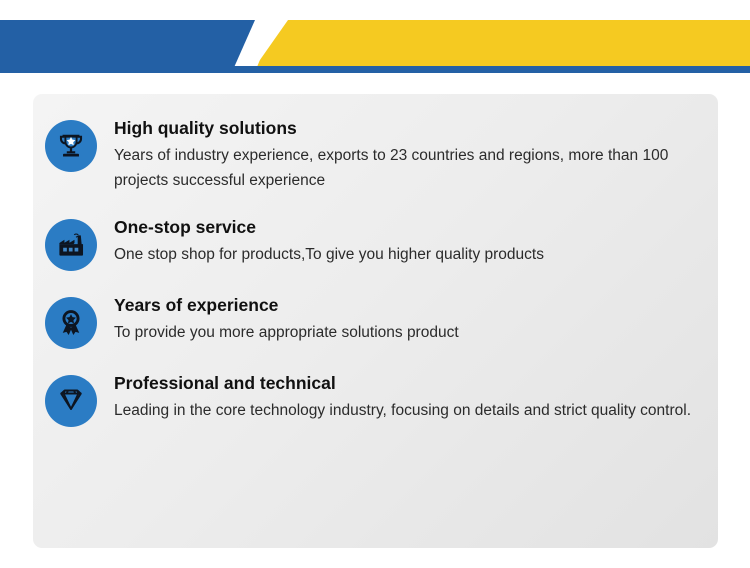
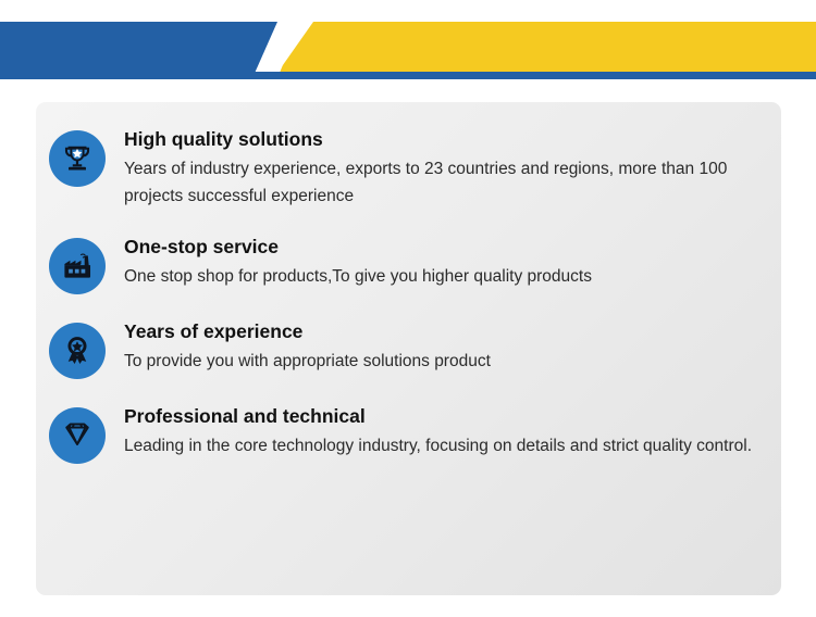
  High quality solutions
  Years of industry experience, exports to 23 countries and regions, more than 100 projects successful experience
  One-stop service
  One stop shop for products,To give you higher quality products
  Years of experience
- To provide you more appropriate solutions product
+ To provide you with appropriate solutions product
  Professional and technical
  Leading in the core technology industry, focusing on details and strict quality control.
